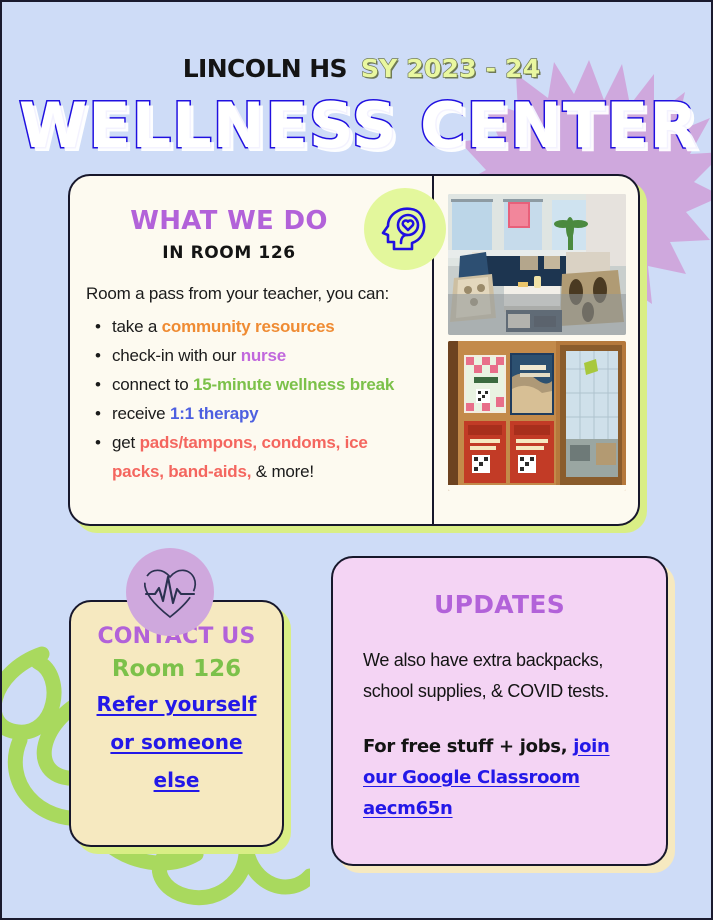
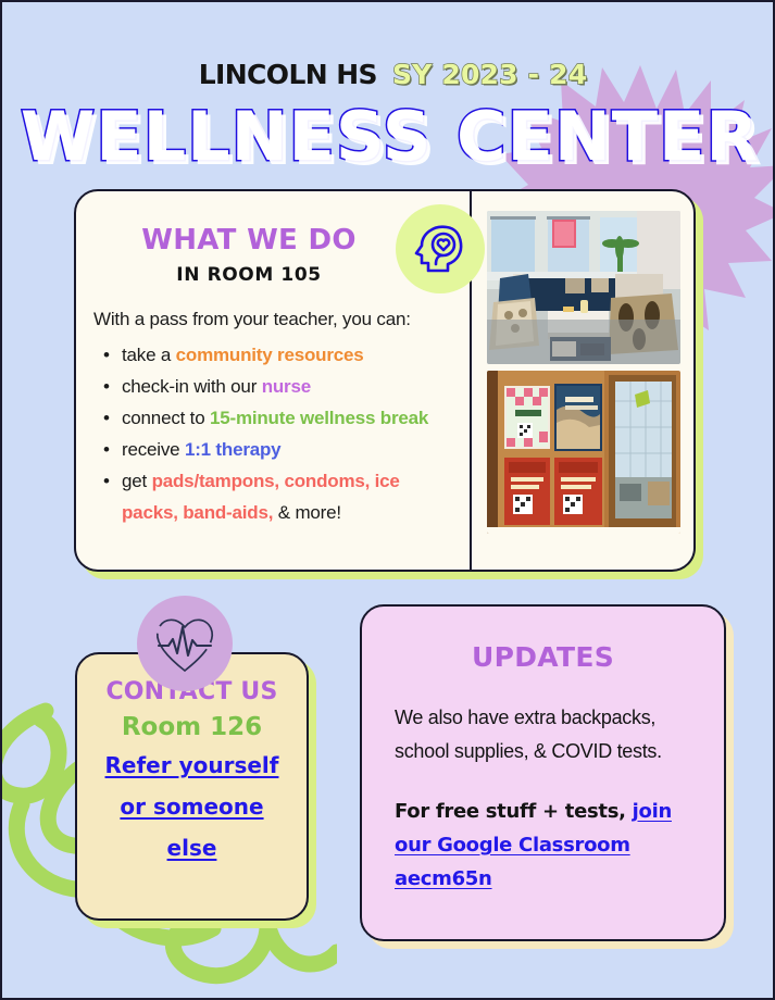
  LINCOLN HS
  SY 2023 - 24
  WELLNESS CENTER
  WHAT WE DO
- IN ROOM 126
+ IN ROOM 105
- Room a pass from your teacher, you can:
+ With a pass from your teacher, you can:
  take a community resources
  check-in with our nurse
  connect to 15-minute wellness break
  receive 1:1 therapy
  get pads/tampons, condoms, ice packs, band-aids, & more!
  CONTACT US
  Room 126
  Refer yourself
  or someone
  else
  UPDATES
  We also have extra backpacks, school supplies, & COVID tests.
- For free stuff + jobs, join our Google Classroom aecm65n
+ For free stuff + tests, join our Google Classroom aecm65n
